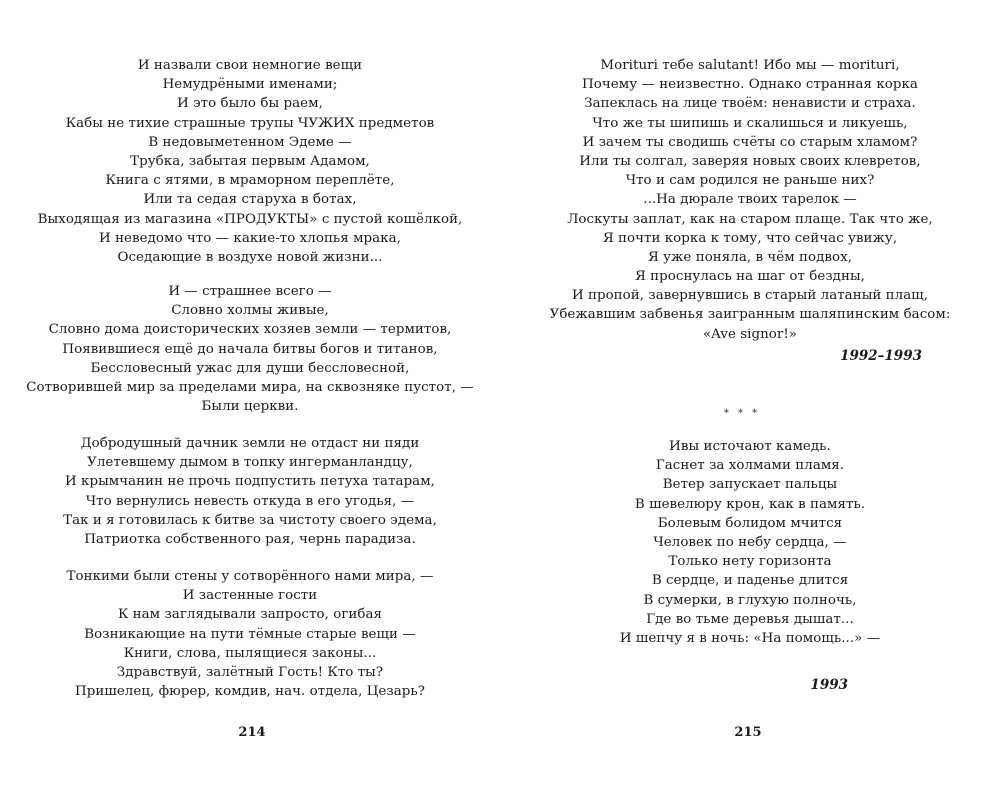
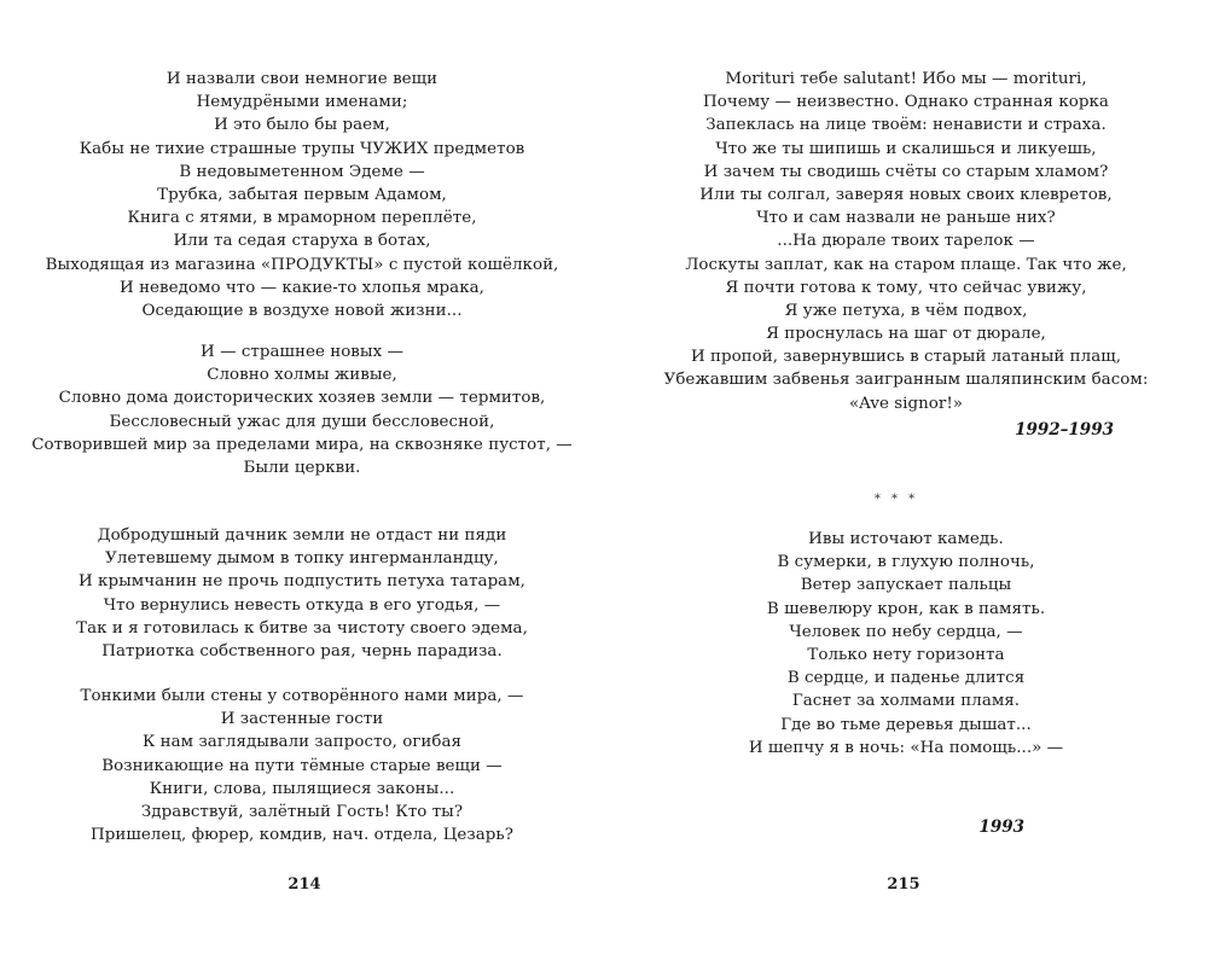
  И назвали свои немногие вещи
  Немудрёными именами;
  И это было бы раем,
  Кабы не тихие страшные трупы ЧУЖИХ предметов
  В недовыметенном Эдеме —
  Трубка, забытая первым Адамом,
  Книга с ятями, в мраморном переплёте,
  Или та седая старуха в ботах,
  Выходящая из магазина «ПРОДУКТЫ» с пустой кошёлкой,
  И неведомо что — какие-то хлопья мрака,
  Оседающие в воздухе новой жизни...
- И — страшнее всего —
+ И — страшнее новых —
  Словно холмы живые,
  Словно дома доисторических хозяев земли — термитов,
- Появившиеся ещё до начала битвы богов и титанов,
  Бессловесный ужас для души бессловесной,
  Сотворившей мир за пределами мира, на сквозняке пустот, —
  Были церкви.
  Добродушный дачник земли не отдаст ни пяди
  Улетевшему дымом в топку ингерманландцу,
  И крымчанин не прочь подпустить петуха татарам,
  Что вернулись невесть откуда в его угодья, —
  Так и я готовилась к битве за чистоту своего эдема,
  Патриотка собственного рая, чернь парадиза.
  Тонкими были стены у сотворённого нами мира, —
  И застенные гости
  К нам заглядывали запросто, огибая
  Возникающие на пути тёмные старые вещи —
  Книги, слова, пылящиеся законы...
  Здравствуй, залётный Гость! Кто ты?
  Пришелец, фюрер, комдив, нач. отдела, Цезарь?
  214
  Morituri тебе salutant! Ибо мы — morituri,
  Почему — неизвестно. Однако странная корка
  Запеклась на лице твоём: ненависти и страха.
  Что же ты шипишь и скалишься и ликуешь,
  И зачем ты сводишь счёты со старым хламом?
  Или ты солгал, заверяя новых своих клевретов,
- Что и сам родился не раньше них?
+ Что и сам назвали не раньше них?
  ...На дюрале твоих тарелок —
  Лоскуты заплат, как на старом плаще. Так что же,
- Я почти корка к тому, что сейчас увижу,
+ Я почти готова к тому, что сейчас увижу,
- Я уже поняла, в чём подвох,
+ Я уже петуха, в чём подвох,
- Я проснулась на шаг от бездны,
+ Я проснулась на шаг от дюрале,
  И пропой, завернувшись в старый латаный плащ,
  Убежавшим забвенья заигранным шаляпинским басом:
  «Ave signor!»
  1992–1993
  * * *
  Ивы источают камедь.
- Гаснет за холмами пламя.
+ В сумерки, в глухую полночь,
  Ветер запускает пальцы
  В шевелюру крон, как в память.
- Болевым болидом мчится
  Человек по небу сердца, —
  Только нету горизонта
  В сердце, и паденье длится
- В сумерки, в глухую полночь,
+ Гаснет за холмами пламя.
  Где во тьме деревья дышат...
  И шепчу я в ночь: «На помощь...» —
  1993
  215
